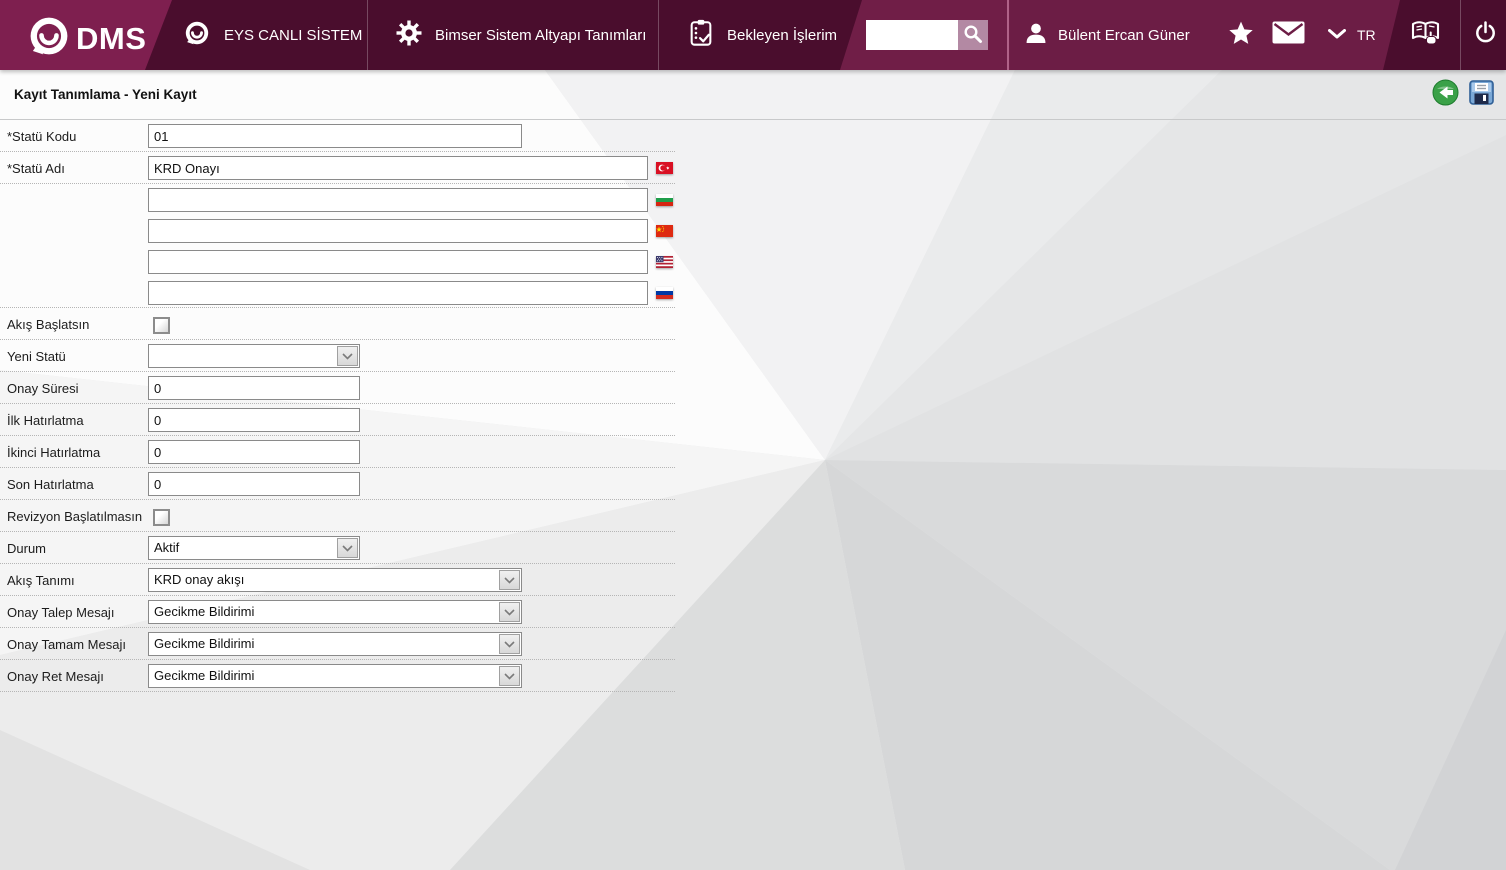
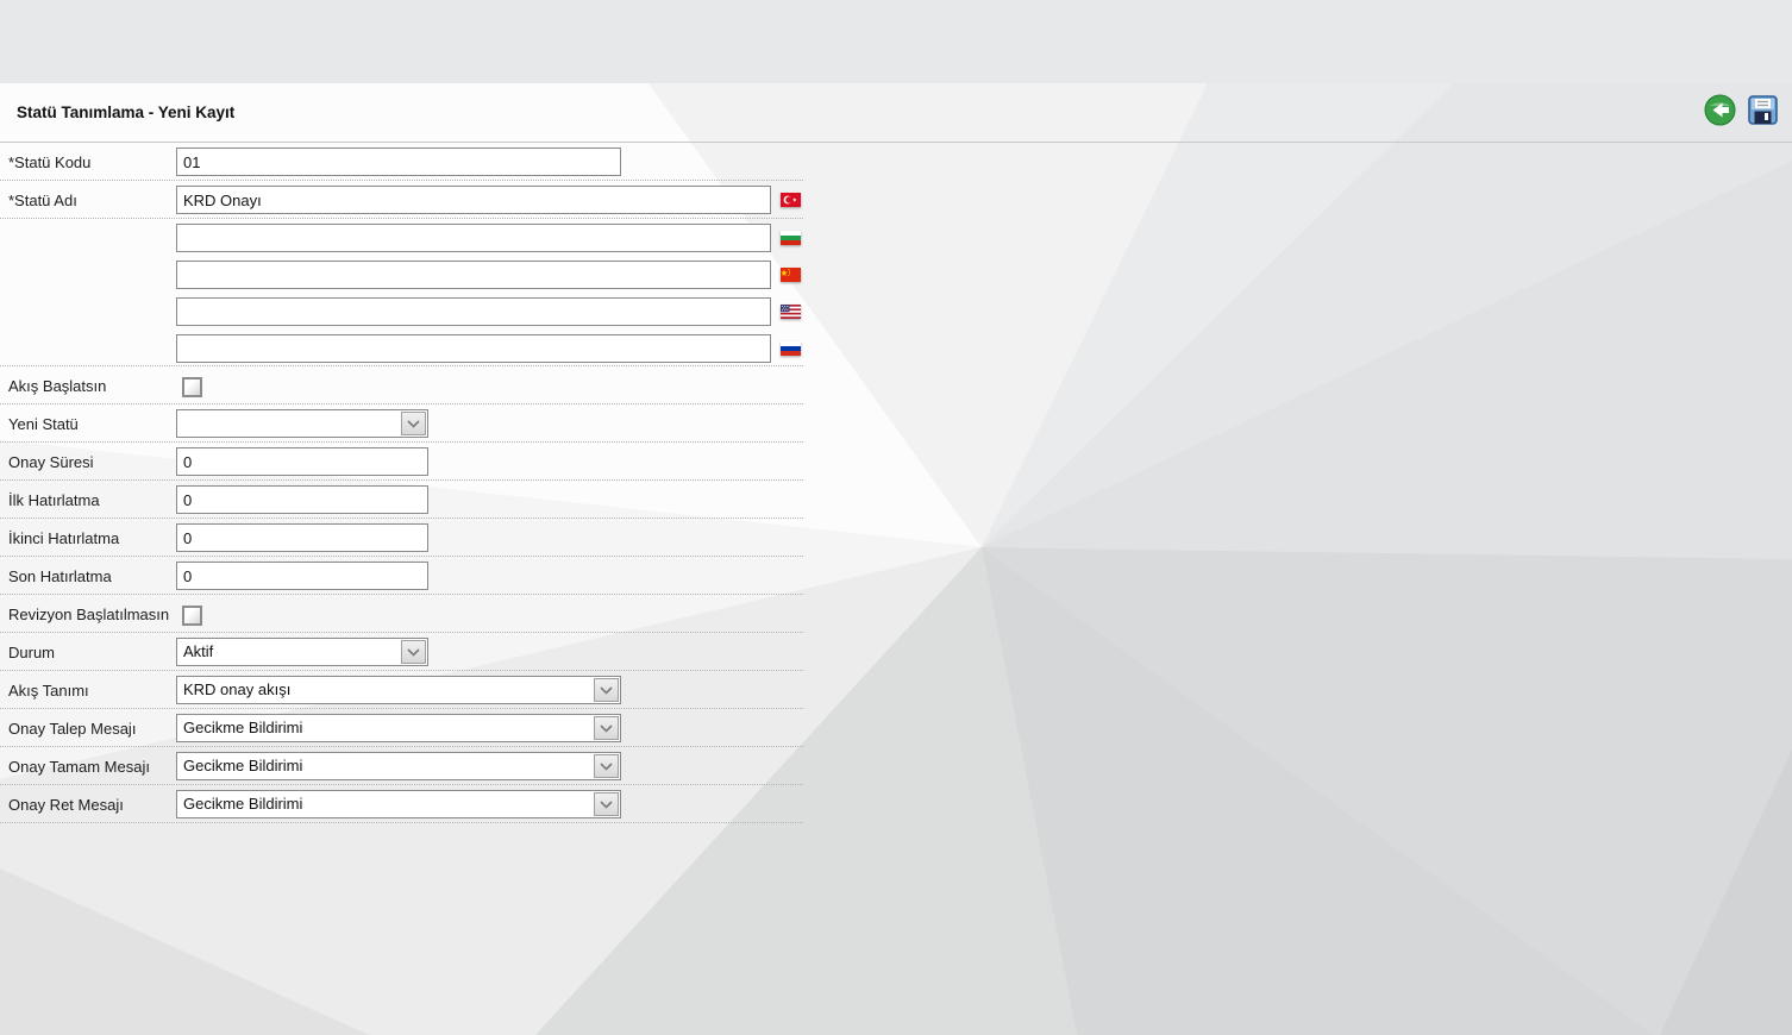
- DMS
- EYS CANLI SİSTEM
- Bimser Sistem Altyapı Tanımları
- Bekleyen İşlerim
- Bülent Ercan Güner
- TR
- Kayıt Tanımlama - Yeni Kayıt
+ Statü Tanımlama - Yeni Kayıt
  *Statü Kodu
  01
  *Statü Adı
  KRD Onayı
  Akış Başlatsın
  Yeni Statü
  Onay Süresi
  0
  İlk Hatırlatma
  0
  İkinci Hatırlatma
  0
  Son Hatırlatma
  0
  Revizyon Başlatılmasın
  Durum
  Aktif
  Akış Tanımı
  KRD onay akışı
  Onay Talep Mesajı
  Gecikme Bildirimi
  Onay Tamam Mesajı
  Gecikme Bildirimi
  Onay Ret Mesajı
  Gecikme Bildirimi
